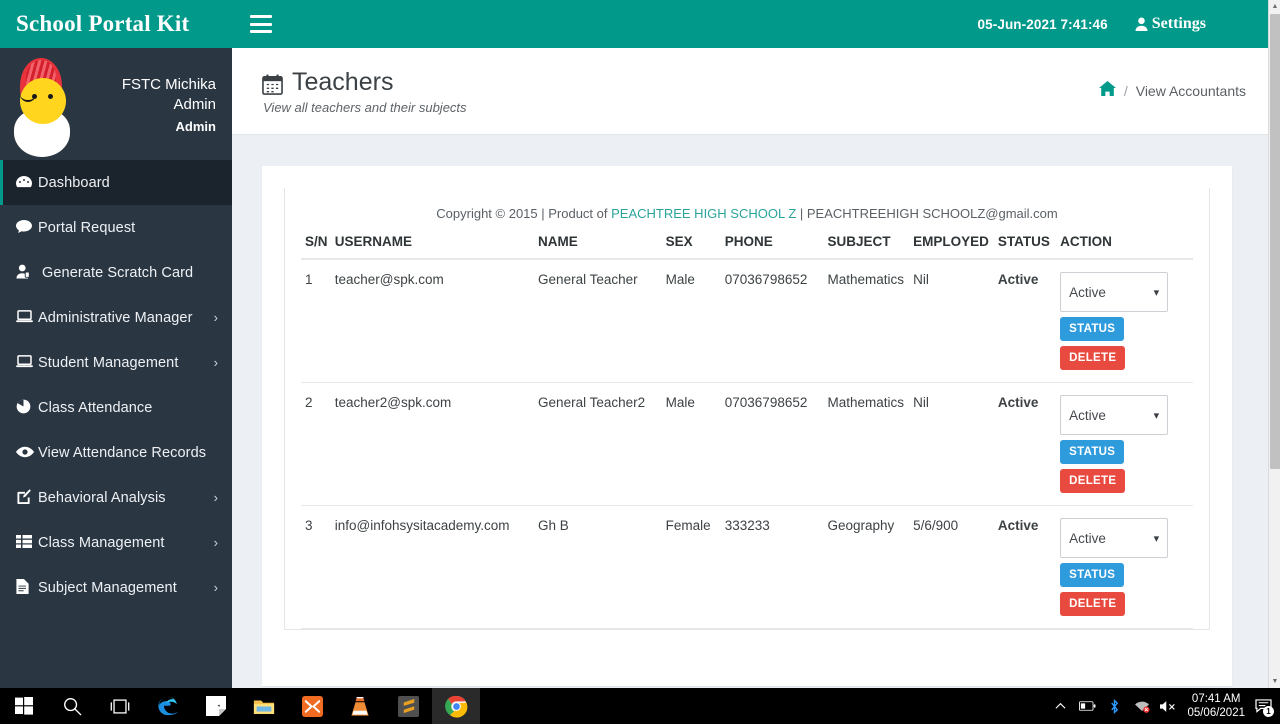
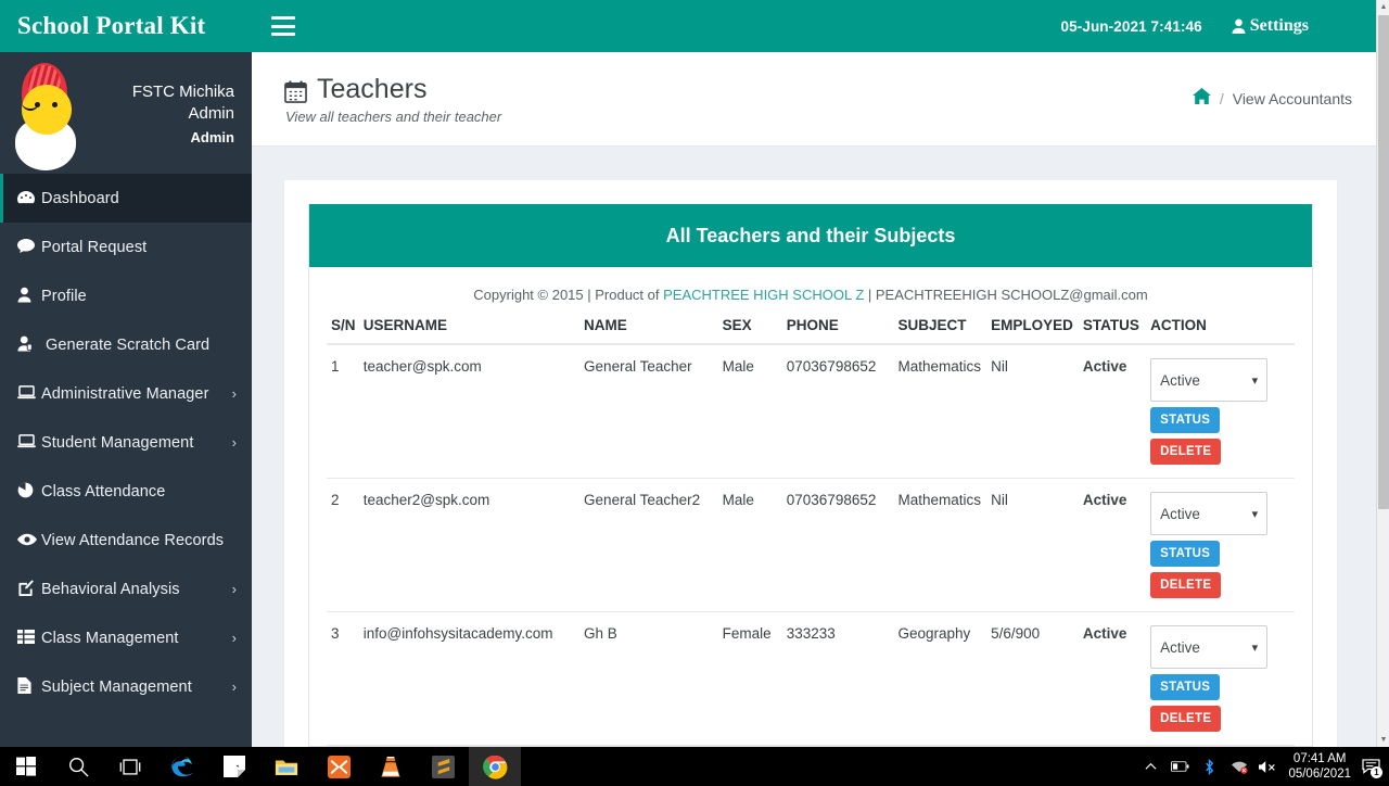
  School Portal Kit
  05-Jun-2021 7:41:46
  Settings
  FSTC Michika Admin
  Admin
  Dashboard
  Portal Request
+ Profile
  Generate Scratch Card
  Administrative Manager
  ›
  Student Management
  ›
  Class Attendance
  View Attendance Records
  Behavioral Analysis
  ›
  Class Management
  ›
  Subject Management
  ›
  Teachers
- View all teachers and their subjects
+ View all teachers and their teacher
  /
  View Accountants
+ All Teachers and their Subjects
  Copyright © 2015 | Product of PEACHTREE HIGH SCHOOL Z | PEACHTREEHIGH SCHOOLZ@gmail.com
  S/N	USERNAME	NAME	SEX	PHONE	SUBJECT	EMPLOYED	STATUS	ACTION
  1	teacher@spk.com	General Teacher	Male	07036798652	Mathematics	Nil	Active	Active ▾ STATUS DELETE
  2	teacher2@spk.com	General Teacher2	Male	07036798652	Mathematics	Nil	Active	Active ▾ STATUS DELETE
  3	info@infohsysitacademy.com	Gh B	Female	333233	Geography	5/6/900	Active	Active ▾ STATUS DELETE
  07:41 AM
  05/06/2021
  1
